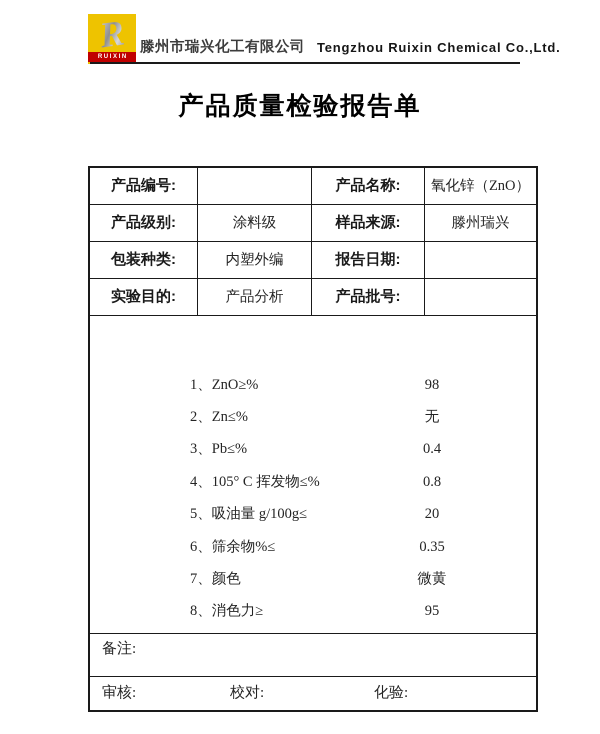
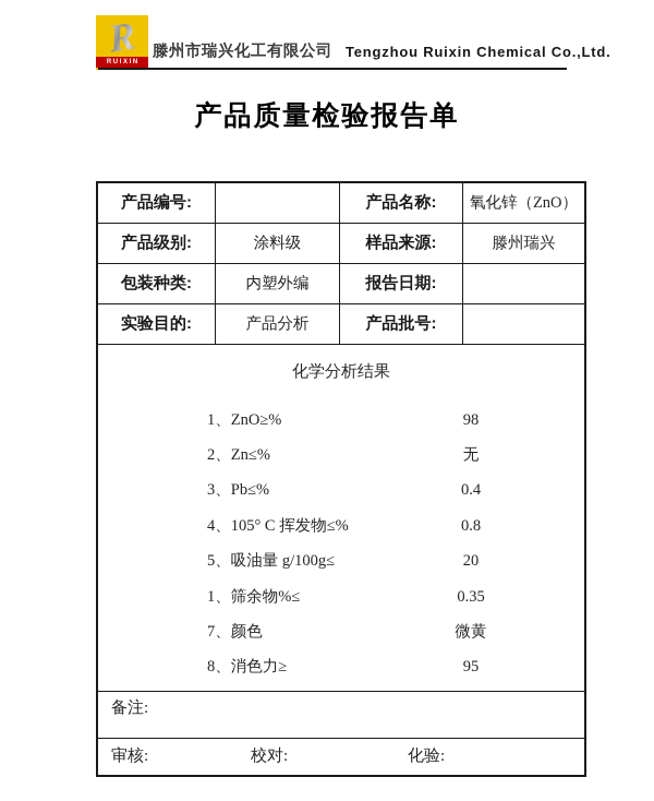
  滕州市瑞兴化工有限公司
  Tengzhou Ruixin Chemical Co.,Ltd.
  产品质量检验报告单
  产品编号:
  产品名称:
  氧化锌（ZnO）
  产品级别:
  涂料级
  样品来源:
  滕州瑞兴
  包装种类:
  内塑外编
  报告日期:
  实验目的:
  产品分析
  产品批号:
+ 化学分析结果
  1、ZnO≥%
  98
  2、Zn≤%
  无
  3、Pb≤%
  0.4
  4、105° C 挥发物≤%
  0.8
  5、吸油量 g/100g≤
  20
- 6、筛余物%≤
+ 1、筛余物%≤
  0.35
  7、颜色
  微黄
  8、消色力≥
  95
  备注:
  审核:
  校对:
  化验:
